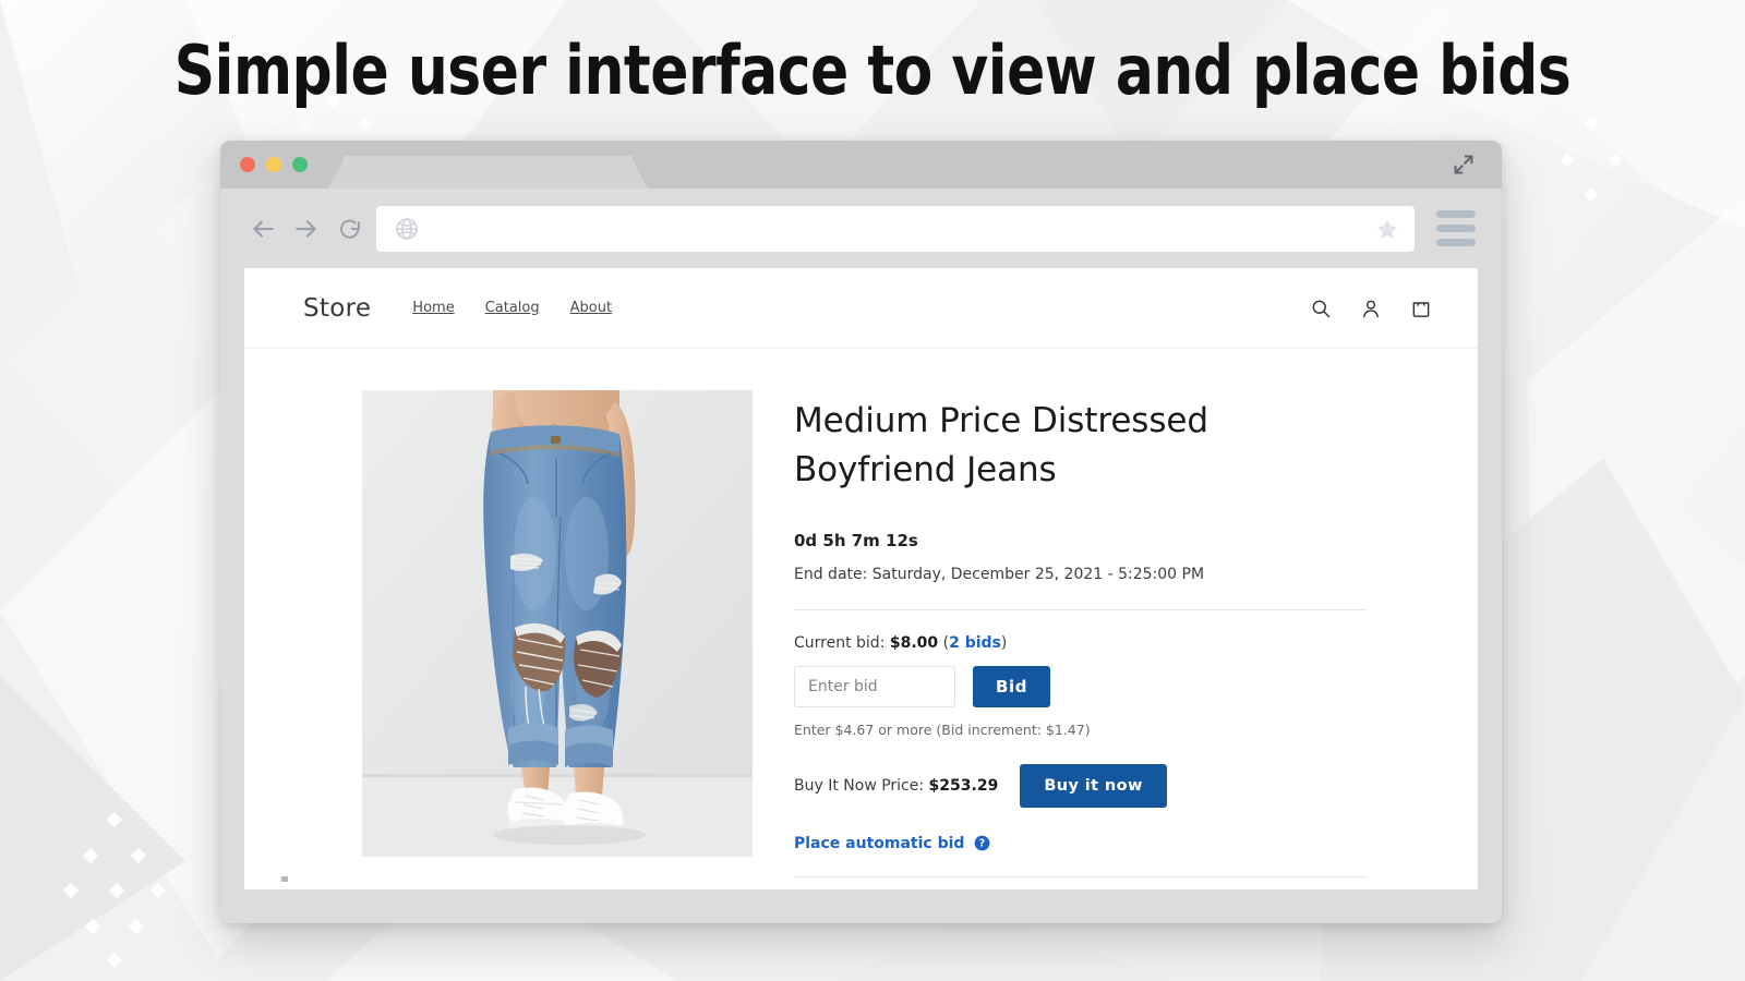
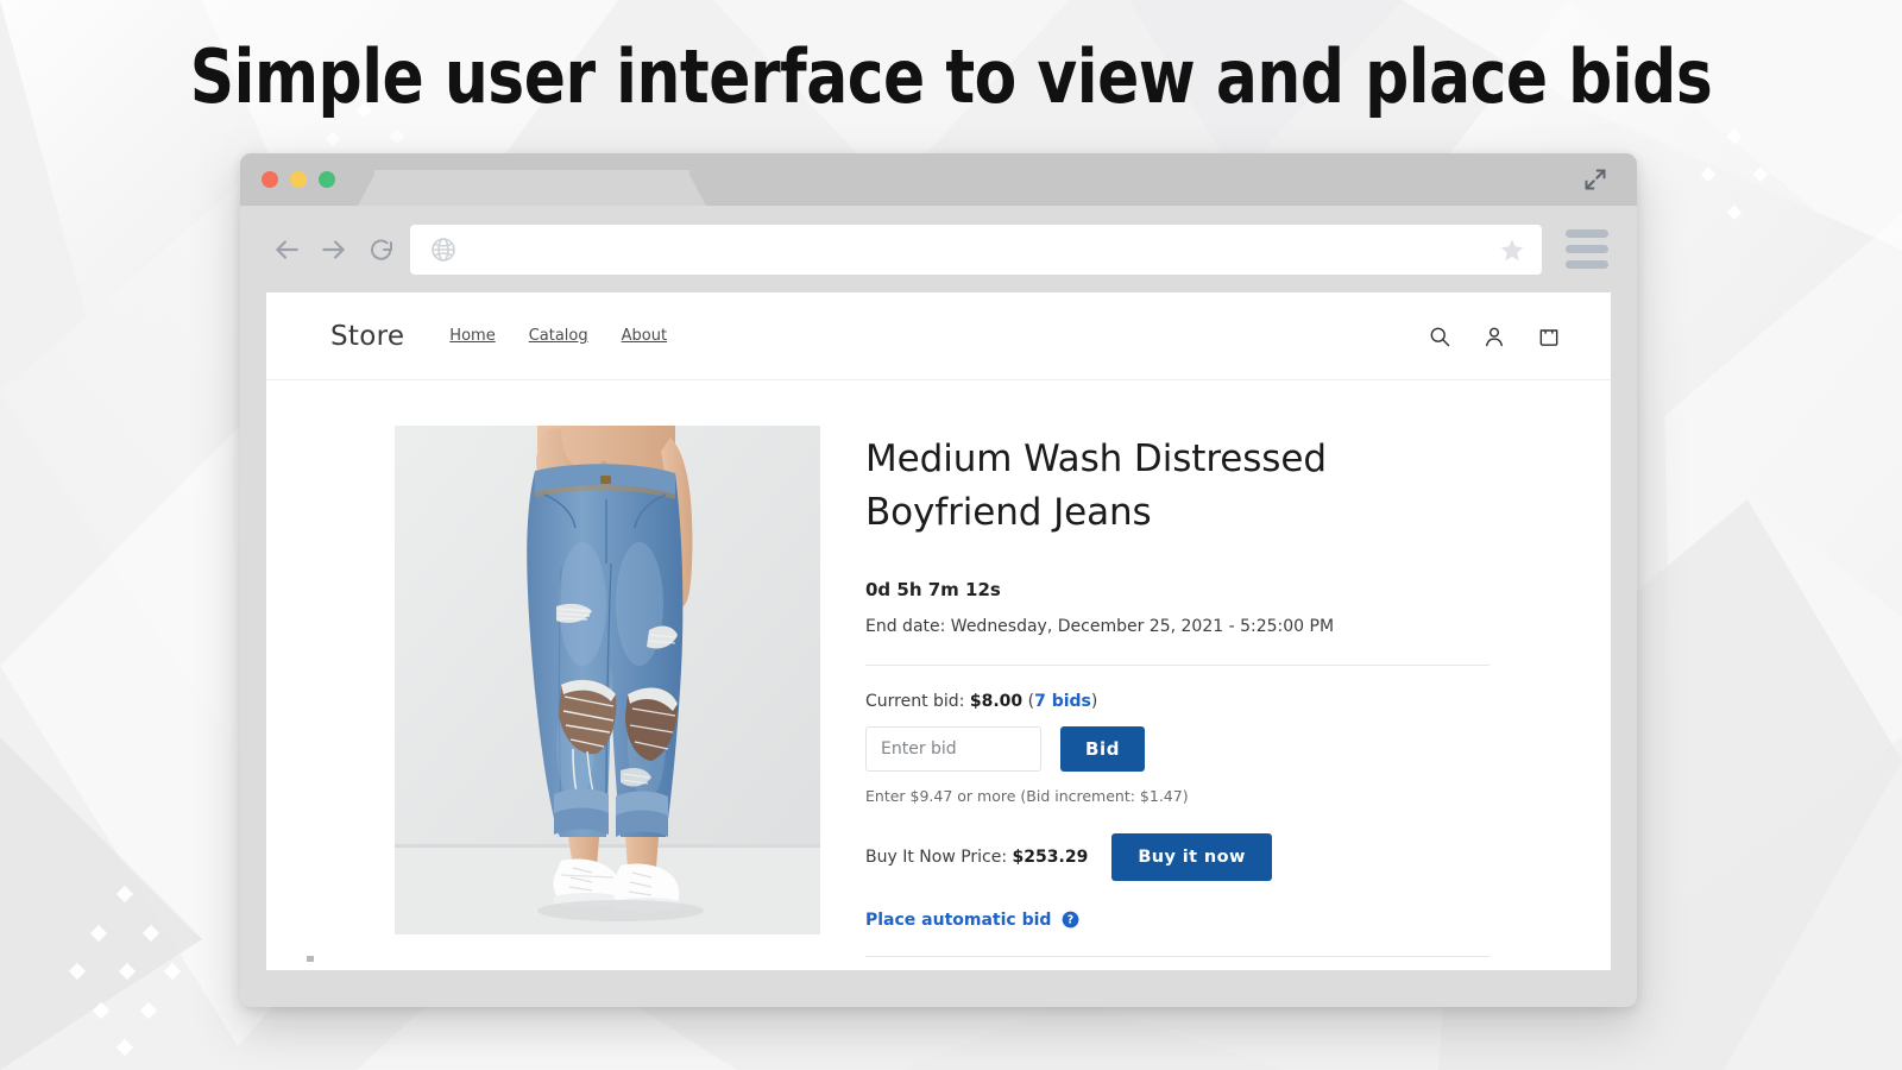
  Simple user interface to view and place bids
  Store
  Home
  Catalog
  About
- Medium Price Distressed Boyfriend Jeans
+ Medium Wash Distressed Boyfriend Jeans
  0d 5h 7m 12s
- End date: Saturday, December 25, 2021 - 5:25:00 PM
+ End date: Wednesday, December 25, 2021 - 5:25:00 PM
- Current bid: $8.00 (2 bids)
+ Current bid: $8.00 (7 bids)
  Enter bid
  Bid
- Enter $4.67 or more (Bid increment: $1.47)
+ Enter $9.47 or more (Bid increment: $1.47)
  Buy It Now Price: $253.29
  Buy it now
  Place automatic bid
  ?
